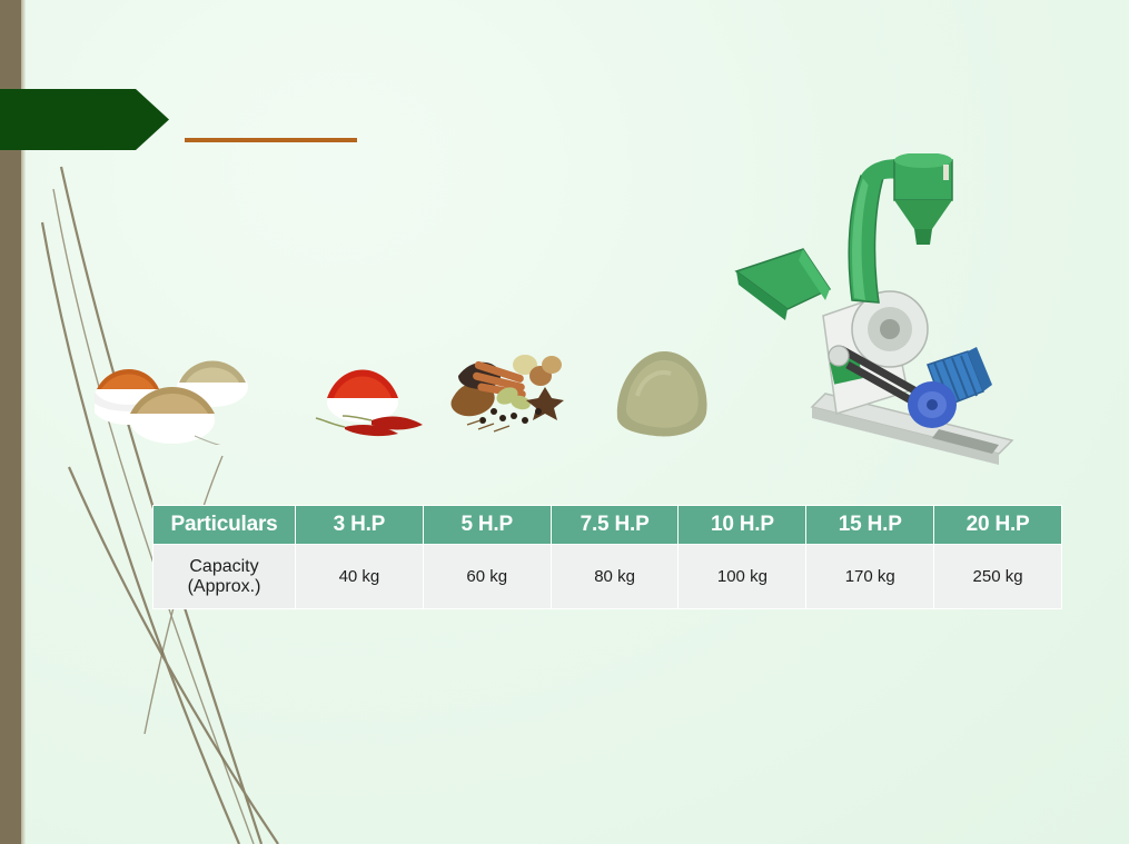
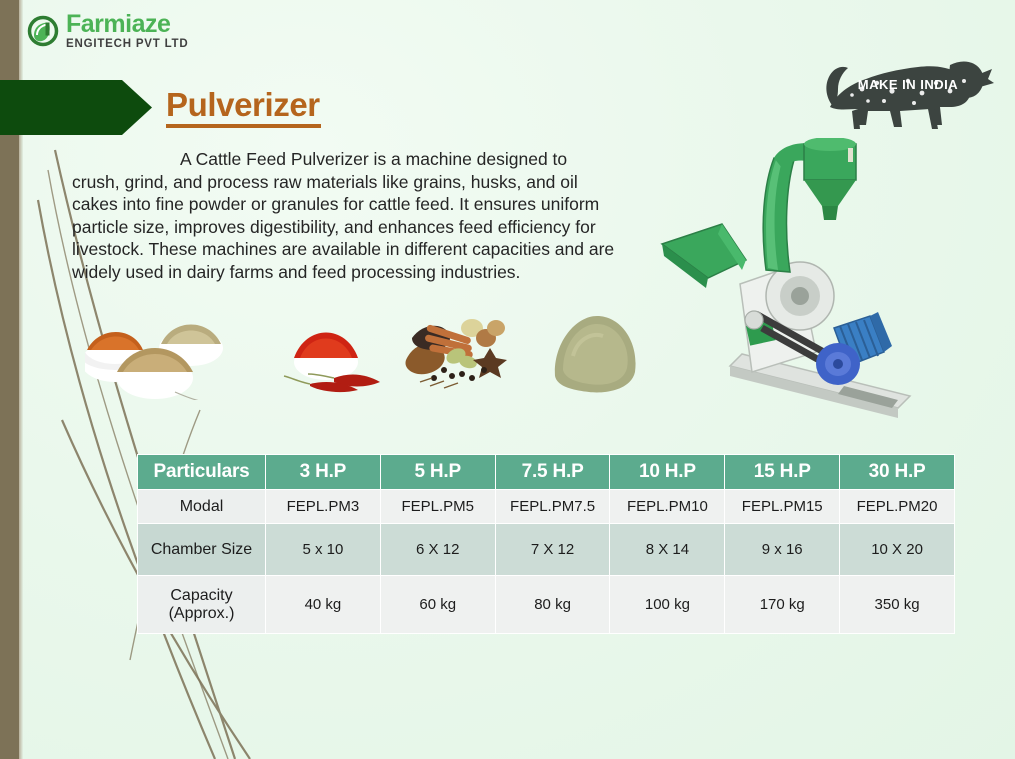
+ Farmiaze
+ ENGITECH PVT LTD
+ Pulverizer
+ MAKE IN INDIA
+ A Cattle Feed Pulverizer is a machine designed to crush, grind, and process raw materials like grains, husks, and oil cakes into fine powder or granules for cattle feed. It ensures uniform particle size, improves digestibility, and enhances feed efficiency for livestock. These machines are available in different capacities and are widely used in dairy farms and feed processing industries.
- Particulars	3 H.P	5 H.P	7.5 H.P	10 H.P	15 H.P	20 H.P
+ Particulars	3 H.P	5 H.P	7.5 H.P	10 H.P	15 H.P	30 H.P
+ Modal	FEPL.PM3	FEPL.PM5	FEPL.PM7.5	FEPL.PM10	FEPL.PM15	FEPL.PM20
+ Chamber Size	5 x 10	6 X 12	7 X 12	8 X 14	9 x 16	10 X 20
- Capacity (Approx.)	40 kg	60 kg	80 kg	100 kg	170 kg	250 kg
+ Capacity (Approx.)	40 kg	60 kg	80 kg	100 kg	170 kg	350 kg
